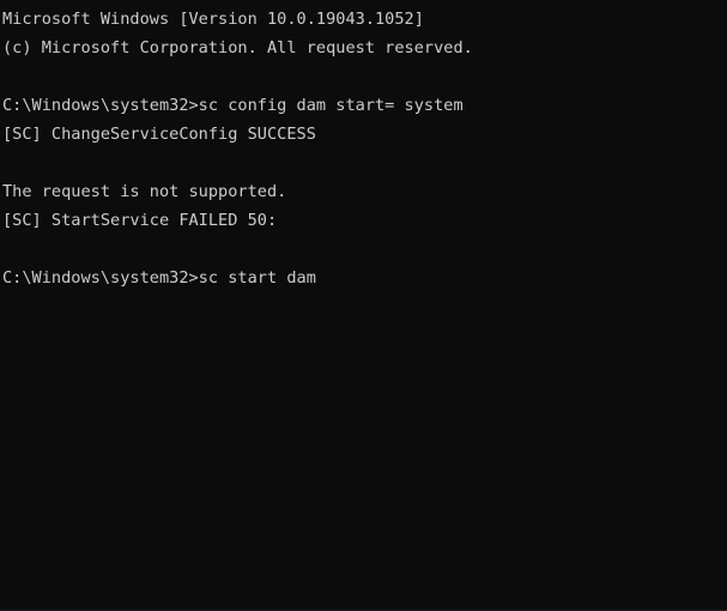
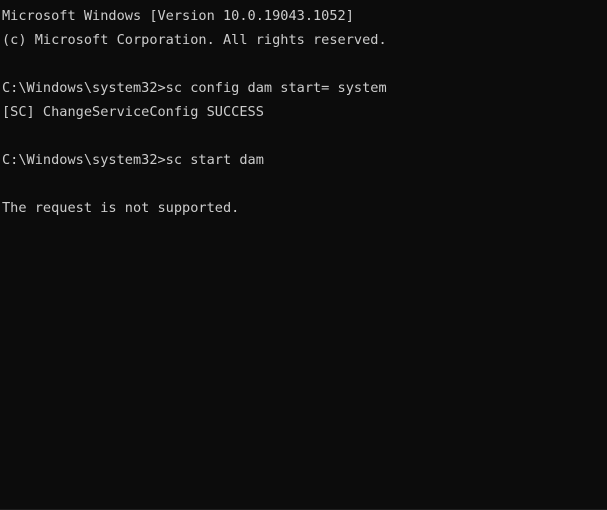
  Microsoft Windows [Version 10.0.19043.1052]
- (c) Microsoft Corporation. All request reserved.
+ (c) Microsoft Corporation. All rights reserved.
  C:\Windows\system32>sc config dam start= system
  [SC] ChangeServiceConfig SUCCESS
- The request is not supported.
+ C:\Windows\system32>sc start dam
- [SC] StartService FAILED 50:
- C:\Windows\system32>sc start dam
+ The request is not supported.
